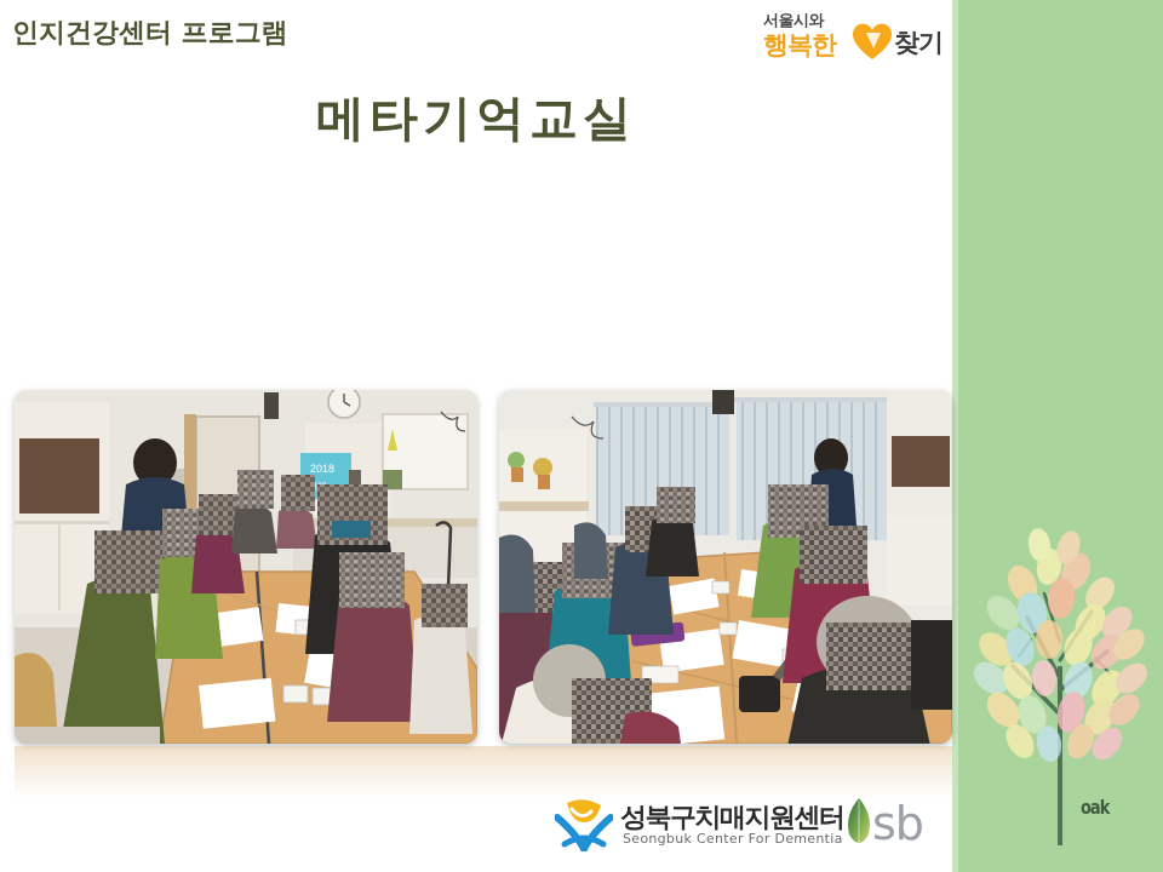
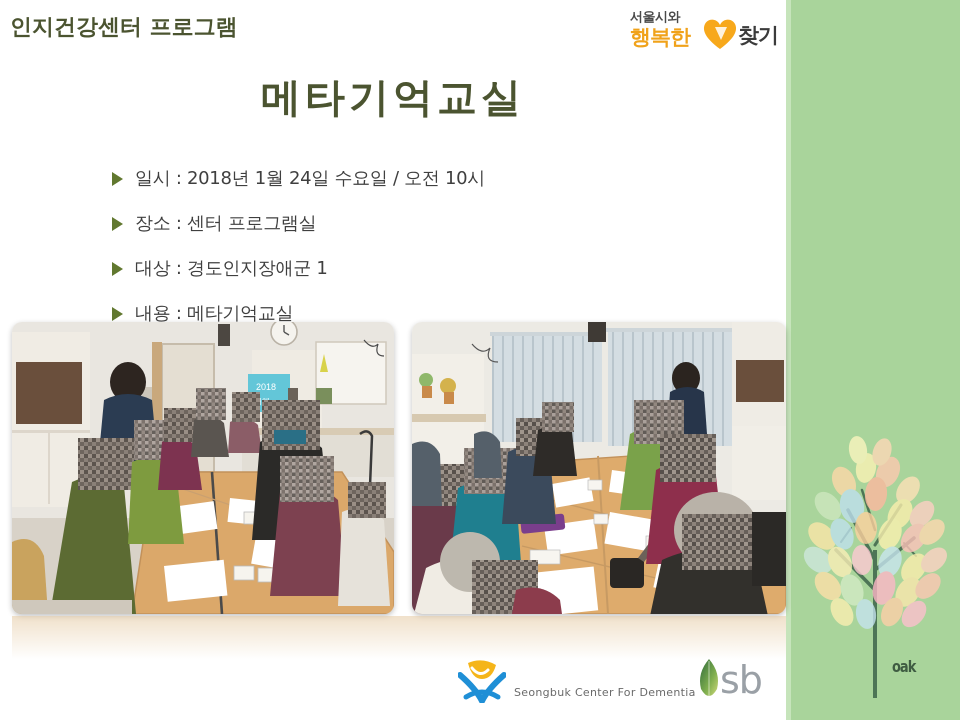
  oak
  인지건강센터 프로그램
  서울시와
  행복한
  찾기
  메타기억교실
+ 일시 : 2018년 1월 24일 수요일 / 오전 10시
+ 장소 : 센터 프로그램실
+ 대상 : 경도인지장애군 1
+ 내용 : 메타기억교실
  2018
- 성북구치매지원센터
  Seongbuk Center For Dementia
  sb
